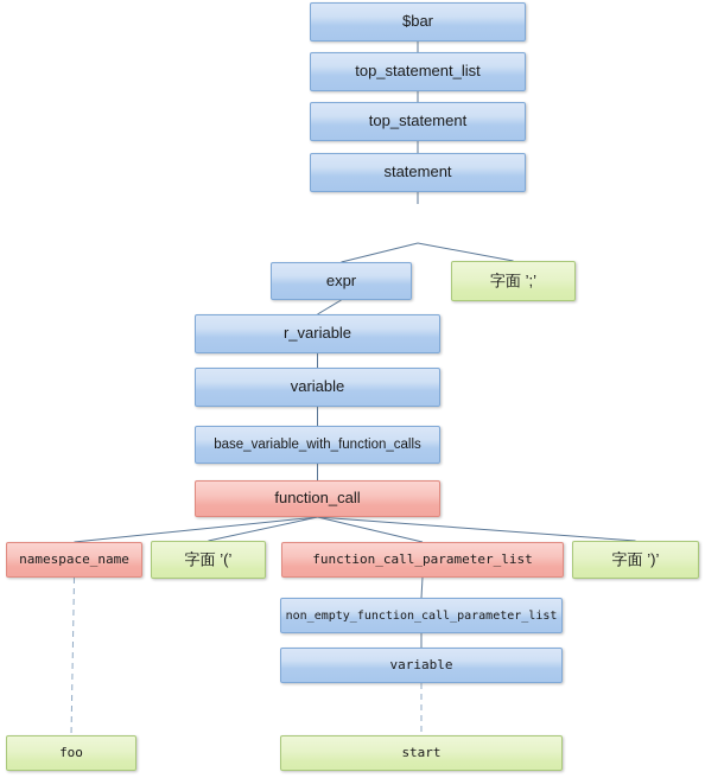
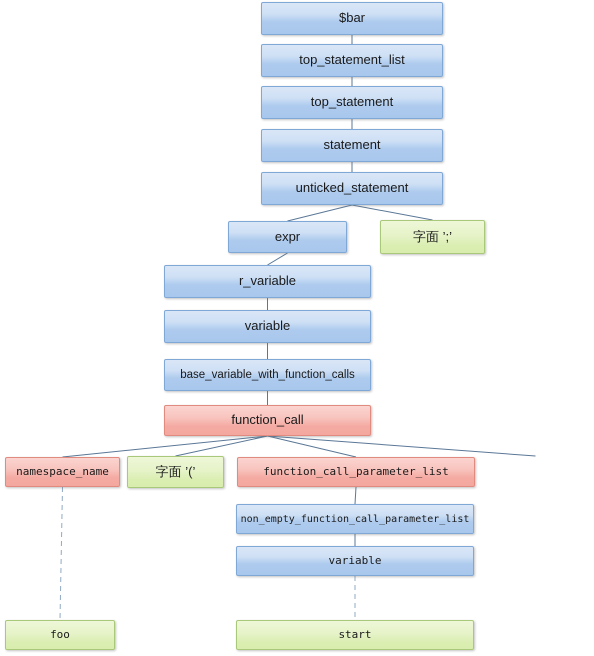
  $bar
  top_statement_list
  top_statement
  statement
+ unticked_statement
  expr
  字面 ’;’
  r_variable
  variable
  base_variable_with_function_calls
  function_call
  namespace_name
  字面 ’(’
  function_call_parameter_list
- 字面 ’)’
  non_empty_function_call_parameter_list
  variable
  foo
  start
